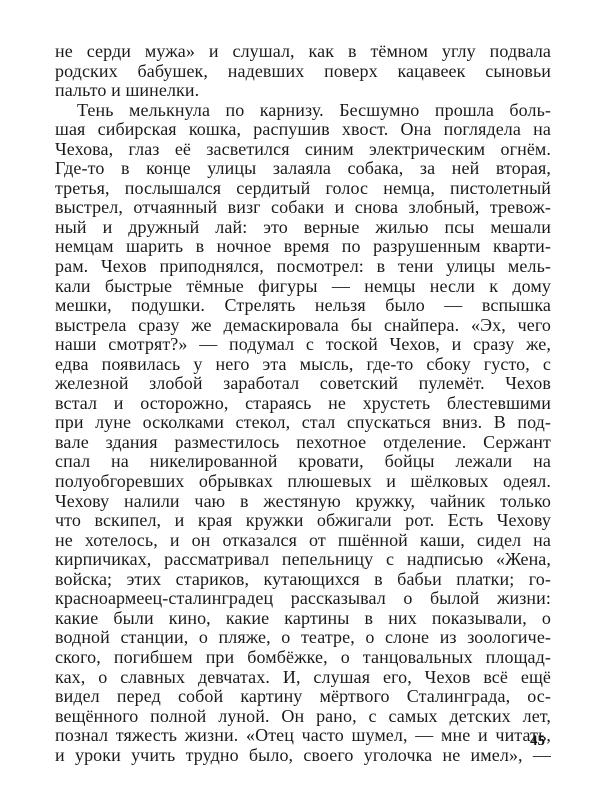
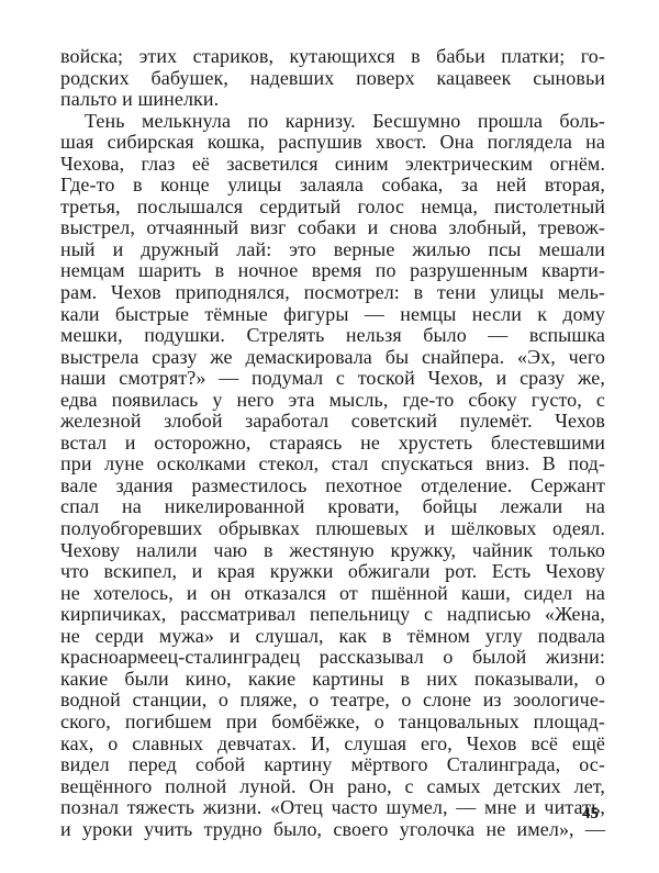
- не серди мужа» и слушал, как в тёмном углу подвала
+ войска; этих стариков, кутающихся в бабьи платки; го-
  родских бабушек, надевших поверх кацавеек сыновьи
  пальто и шинелки.
  Тень мелькнула по карнизу. Бесшумно прошла боль-
  шая сибирская кошка, распушив хвост. Она поглядела на
  Чехова, глаз её засветился синим электрическим огнём.
  Где-то в конце улицы залаяла собака, за ней вторая,
  третья, послышался сердитый голос немца, пистолетный
  выстрел, отчаянный визг собаки и снова злобный, тревож-
  ный и дружный лай: это верные жилью псы мешали
  немцам шарить в ночное время по разрушенным кварти-
  рам. Чехов приподнялся, посмотрел: в тени улицы мель-
  кали быстрые тёмные фигуры — немцы несли к дому
  мешки, подушки. Стрелять нельзя было — вспышка
  выстрела сразу же демаскировала бы снайпера. «Эх, чего
  наши смотрят?» — подумал с тоской Чехов, и сразу же,
  едва появилась у него эта мысль, где-то сбоку густо, с
  железной злобой заработал советский пулемёт. Чехов
  встал и осторожно, стараясь не хрустеть блестевшими
  при луне осколками стекол, стал спускаться вниз. В под-
  вале здания разместилось пехотное отделение. Сержант
  спал на никелированной кровати, бойцы лежали на
  полуобгоревших обрывках плюшевых и шёлковых одеял.
  Чехову налили чаю в жестяную кружку, чайник только
  что вскипел, и края кружки обжигали рот. Есть Чехову
  не хотелось, и он отказался от пшённой каши, сидел на
  кирпичиках, рассматривал пепельницу с надписью «Жена,
- войска; этих стариков, кутающихся в бабьи платки; го-
+ не серди мужа» и слушал, как в тёмном углу подвала
  красноармеец-сталинградец рассказывал о былой жизни:
  какие были кино, какие картины в них показывали, о
  водной станции, о пляже, о театре, о слоне из зоологиче-
  ского, погибшем при бомбёжке, о танцовальных площад-
  ках, о славных девчатах. И, слушая его, Чехов всё ещё
  видел перед собой картину мёртвого Сталинграда, ос-
  вещённого полной луной. Он рано, с самых детских лет,
  познал тяжесть жизни. «Отец часто шумел, — мне и читать,
  и уроки учить трудно было, своего уголочка не имел», —
  45
